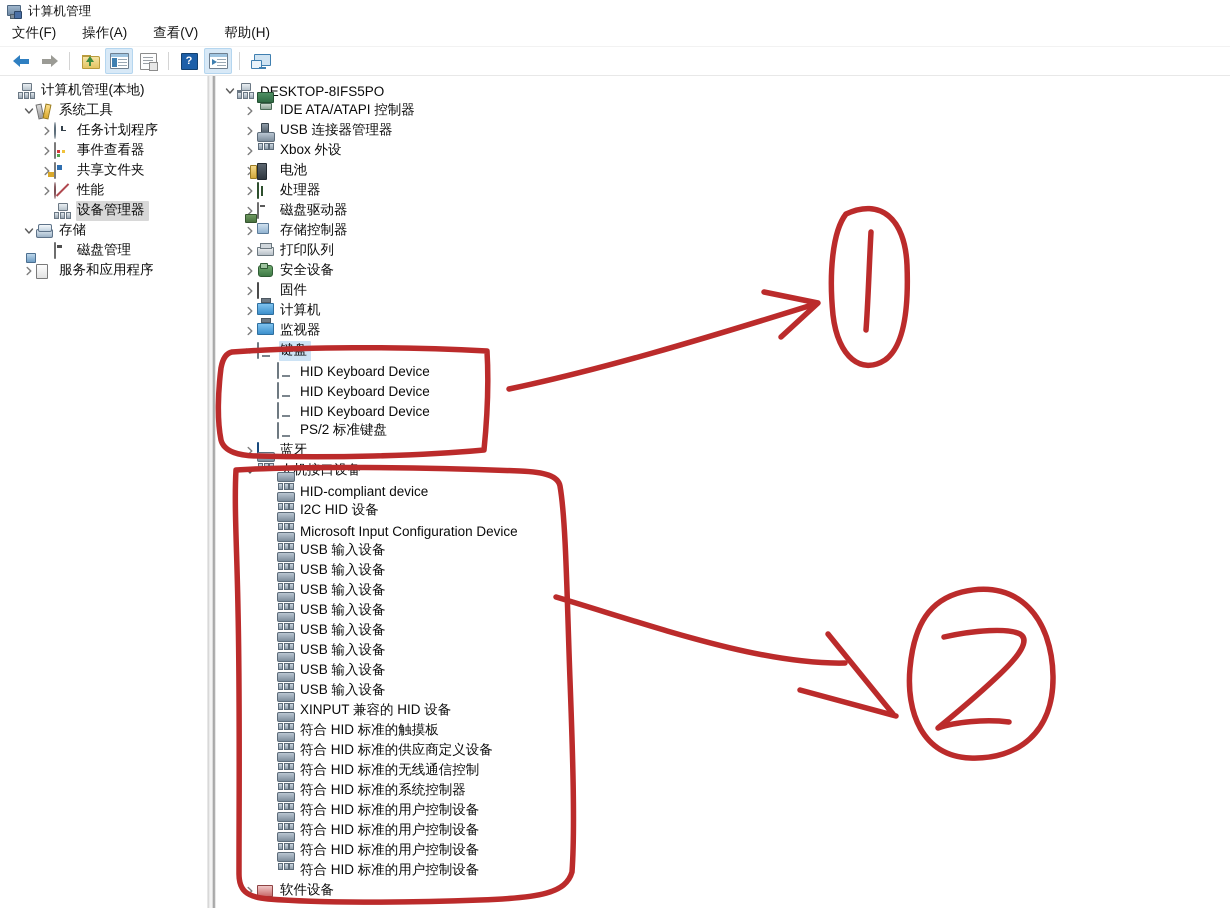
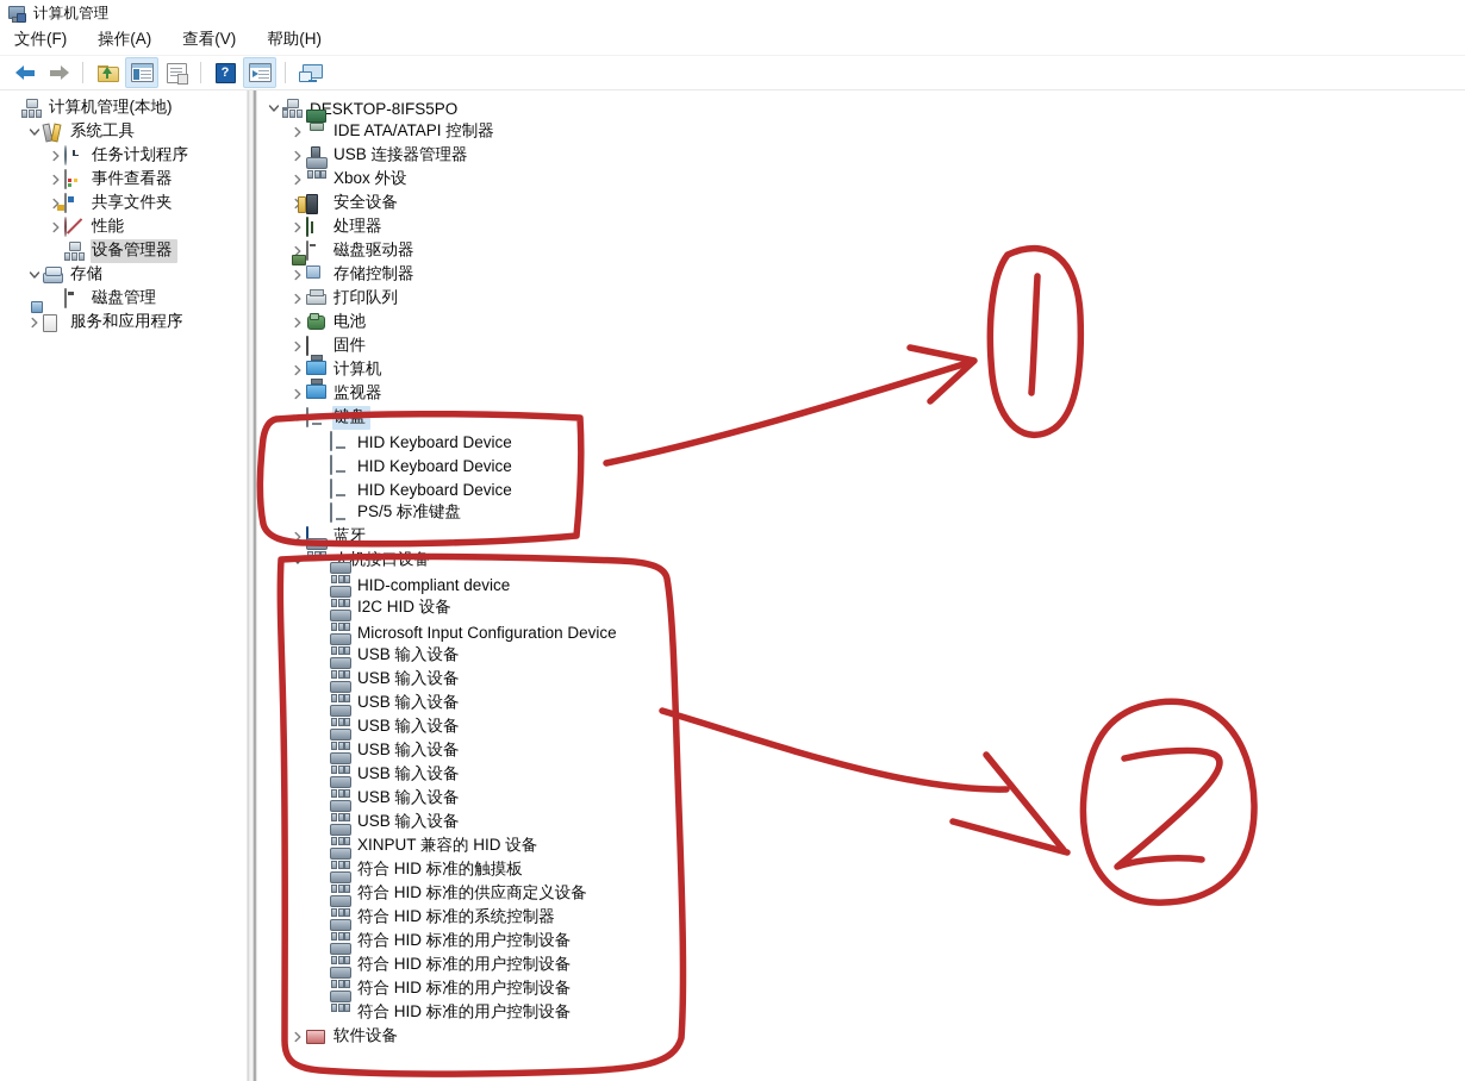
  计算机管理
  文件(F)
  操作(A)
  查看(V)
  帮助(H)
  ?
  计算机管理(本地)
  系统工具
  任务计划程序
  事件查看器
  共享文件夹
  性能
  设备管理器
  存储
  磁盘管理
  服务和应用程序
  DESKTOP-8IFS5PO
  IDE ATA/ATAPI 控制器
  USB 连接器管理器
  Xbox 外设
- 电池
+ 安全设备
  处理器
  磁盘驱动器
  存储控制器
  打印队列
- 安全设备
+ 电池
  固件
  计算机
  监视器
  HID Keyboard Device
  HID Keyboard Device
  HID Keyboard Device
- PS/2 标准键盘
+ PS/5 标准键盘
  蓝牙
  HID-compliant device
  I2C HID 设备
  Microsoft Input Configuration Device
  USB 输入设备
  USB 输入设备
  USB 输入设备
  USB 输入设备
  USB 输入设备
  USB 输入设备
  USB 输入设备
  USB 输入设备
  XINPUT 兼容的 HID 设备
  符合 HID 标准的触摸板
  符合 HID 标准的供应商定义设备
- 符合 HID 标准的无线通信控制
  符合 HID 标准的系统控制器
  符合 HID 标准的用户控制设备
  符合 HID 标准的用户控制设备
  符合 HID 标准的用户控制设备
  符合 HID 标准的用户控制设备
  软件设备
